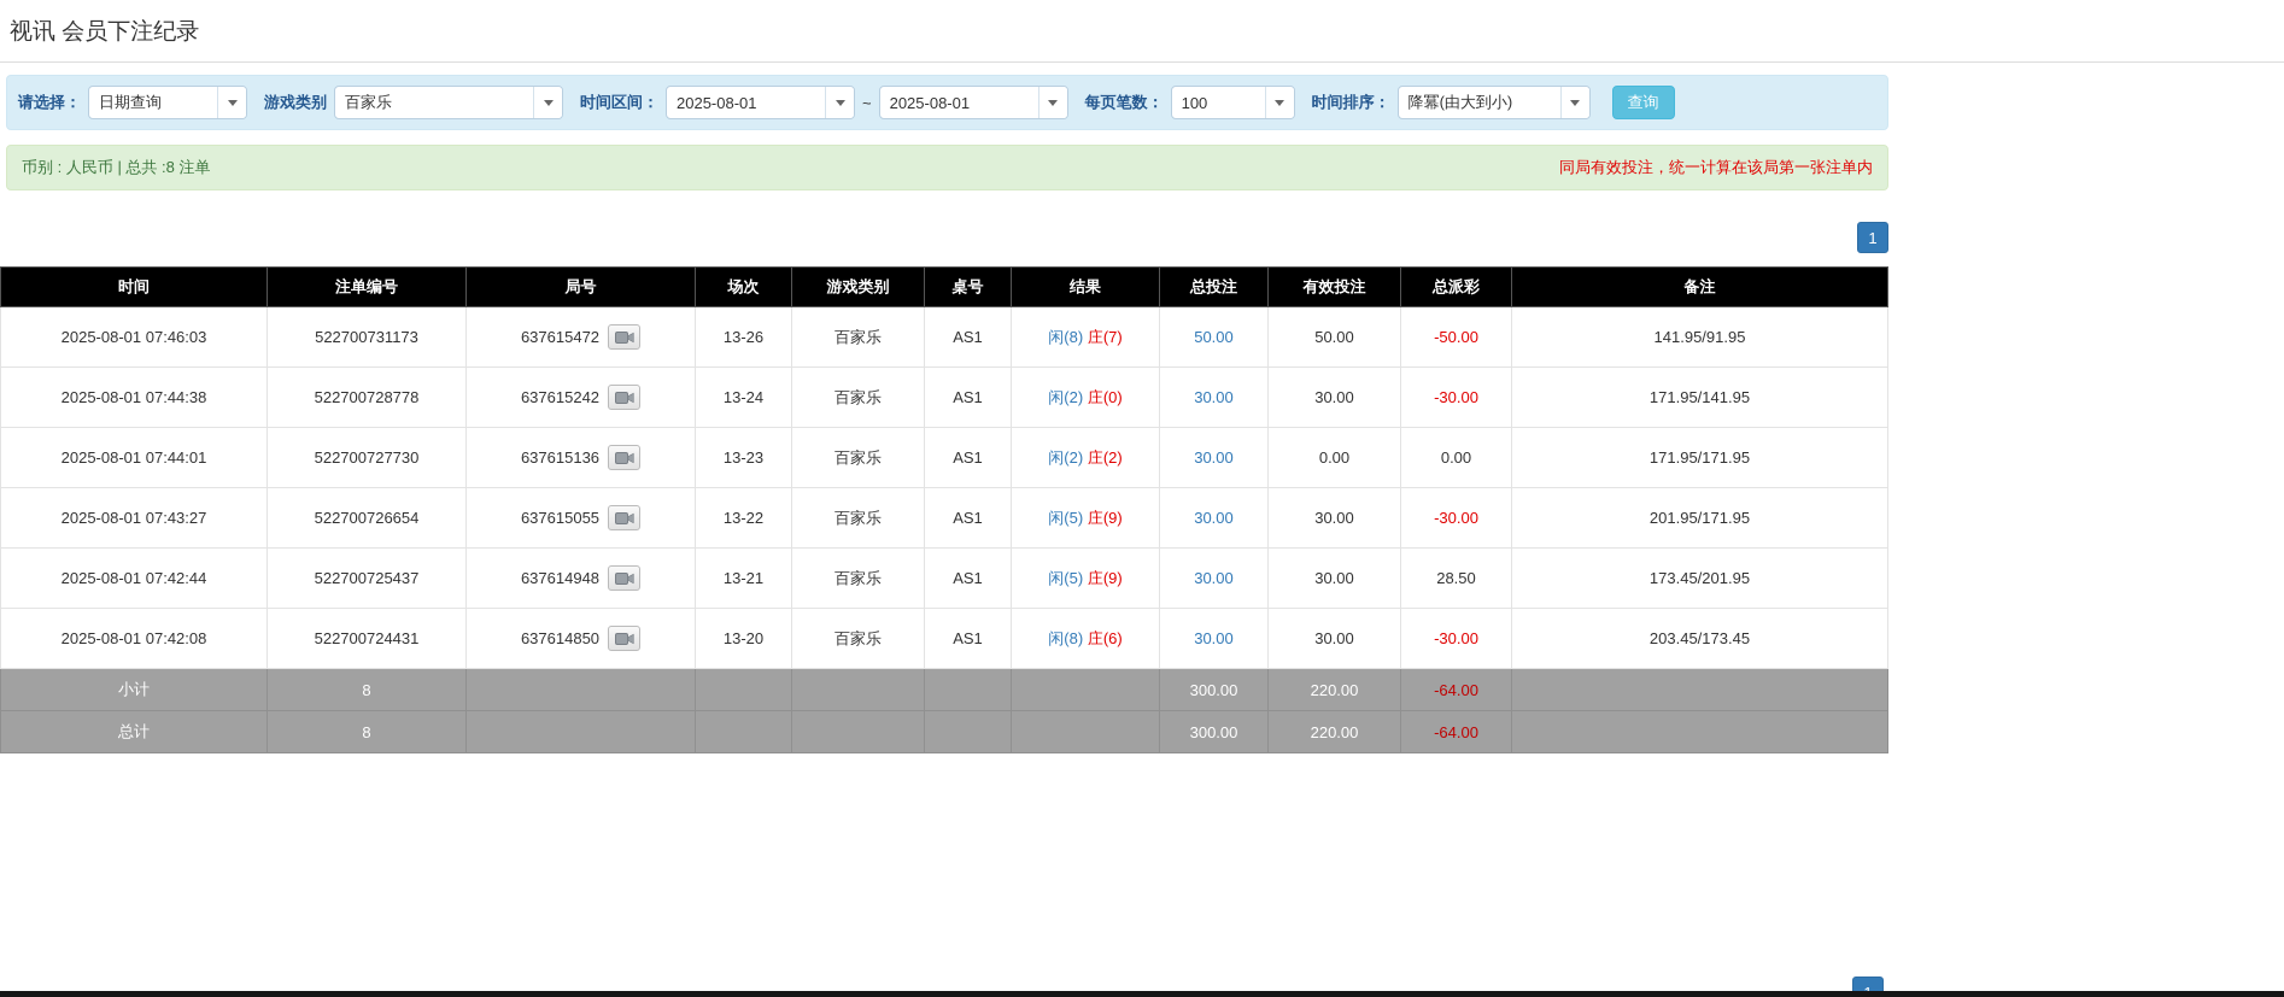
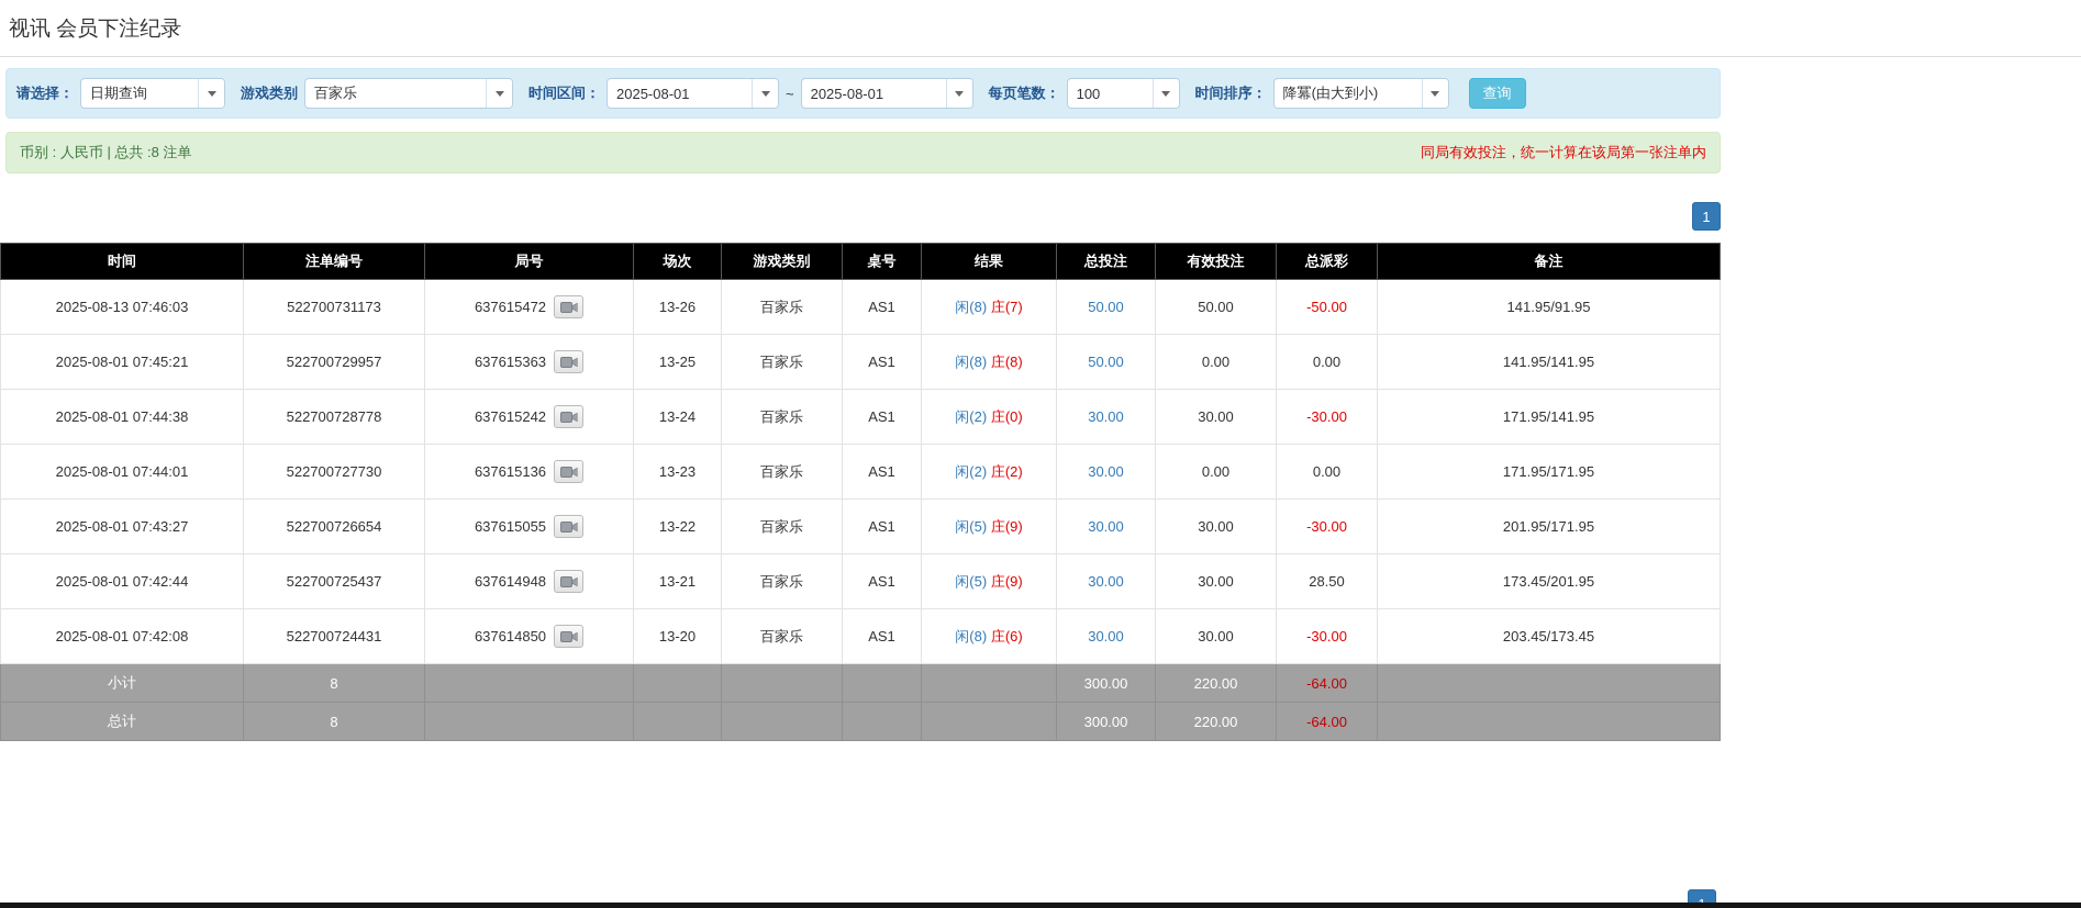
  视讯 会员下注纪录
  请选择：
  日期查询
  游戏类别
  百家乐
  时间区间：
  2025-08-01
  ~
  2025-08-01
  每页笔数：
  100
  时间排序：
  降冪(由大到小)
  查询
  币别 : 人民币 | 总共 :8 注单
  同局有效投注，统一计算在该局第一张注单内
  1
  时间	注单编号	局号	场次	游戏类别	桌号	结果	总投注	有效投注	总派彩	备注
- 2025-08-01 07:46:03	522700731173	637615472	13-26	百家乐	AS1	闲(8) 庄(7)	50.00	50.00	-50.00	141.95/91.95
+ 2025-08-13 07:46:03	522700731173	637615472	13-26	百家乐	AS1	闲(8) 庄(7)	50.00	50.00	-50.00	141.95/91.95
+ 2025-08-01 07:45:21	522700729957	637615363	13-25	百家乐	AS1	闲(8) 庄(8)	50.00	0.00	0.00	141.95/141.95
  2025-08-01 07:44:38	522700728778	637615242	13-24	百家乐	AS1	闲(2) 庄(0)	30.00	30.00	-30.00	171.95/141.95
  2025-08-01 07:44:01	522700727730	637615136	13-23	百家乐	AS1	闲(2) 庄(2)	30.00	0.00	0.00	171.95/171.95
  2025-08-01 07:43:27	522700726654	637615055	13-22	百家乐	AS1	闲(5) 庄(9)	30.00	30.00	-30.00	201.95/171.95
  2025-08-01 07:42:44	522700725437	637614948	13-21	百家乐	AS1	闲(5) 庄(9)	30.00	30.00	28.50	173.45/201.95
  2025-08-01 07:42:08	522700724431	637614850	13-20	百家乐	AS1	闲(8) 庄(6)	30.00	30.00	-30.00	203.45/173.45
  小计	8						300.00	220.00	-64.00
  总计	8						300.00	220.00	-64.00
